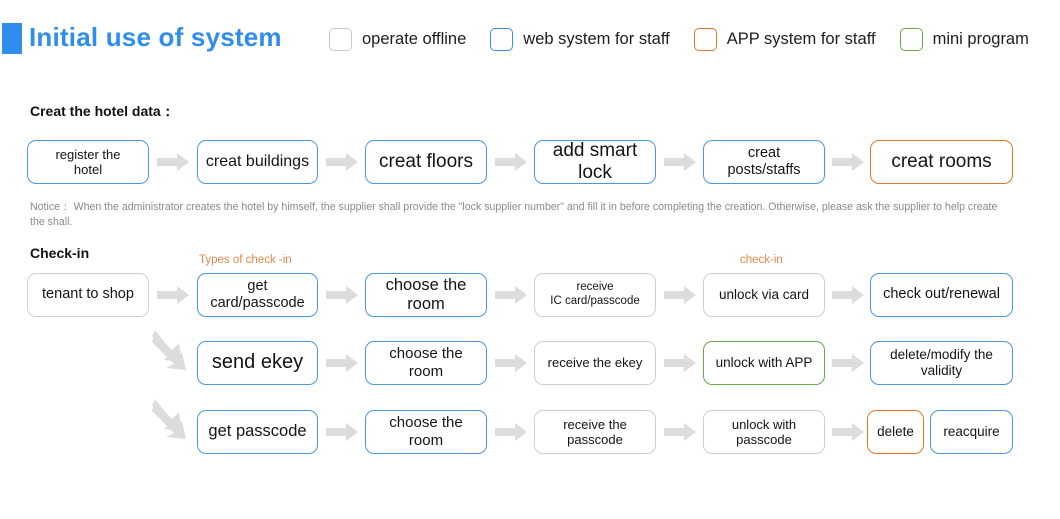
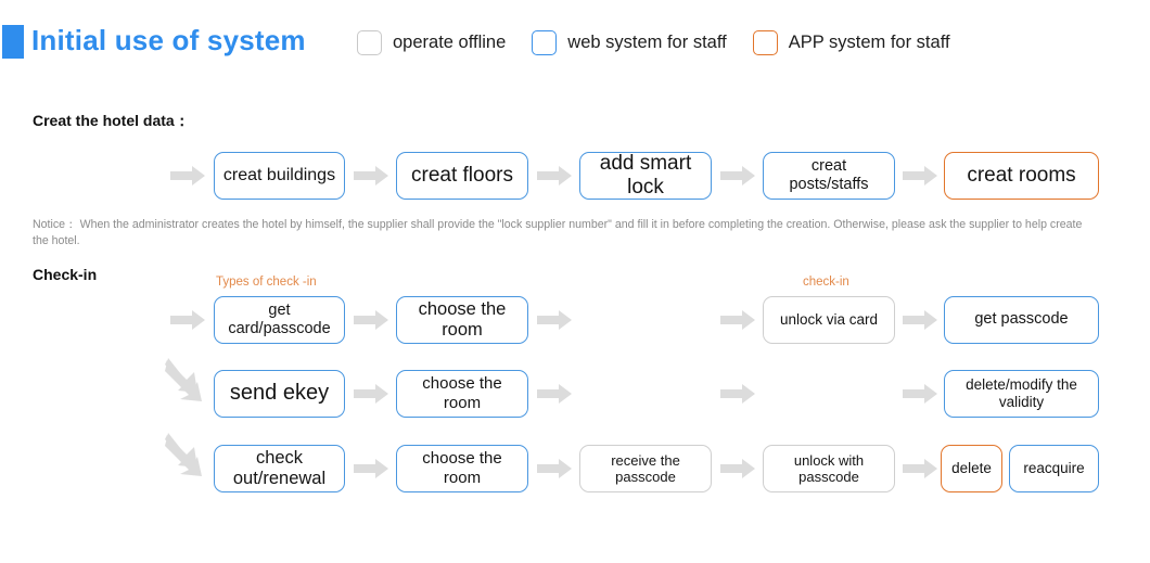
  Initial use of system
  operate offline
  web system for staff
  APP system for staff
- mini program
  Creat the hotel data：
- register the
- hotel
  creat buildings
  creat floors
  add smart lock
  creat
  posts/staffs
  creat rooms
- Notice： When the administrator creates the hotel by himself, the supplier shall provide the "lock supplier number" and fill it in before completing the creation. Otherwise, please ask the supplier to help create the shall.
+ Notice： When the administrator creates the hotel by himself, the supplier shall provide the "lock supplier number" and fill it in before completing the creation. Otherwise, please ask the supplier to help create the hotel.
  Check-in
  Types of check -in
  check-in
- tenant to shop
  get
  card/passcode
  choose the
  room
- receive
- IC card/passcode
  unlock via card
- check out/renewal
+ get passcode
  send ekey
  choose the
  room
- receive the ekey
- unlock with APP
  delete/modify the
  validity
- get passcode
+ check out/renewal
  choose the
  room
  receive the
  passcode
  unlock with
  passcode
  delete
  reacquire
